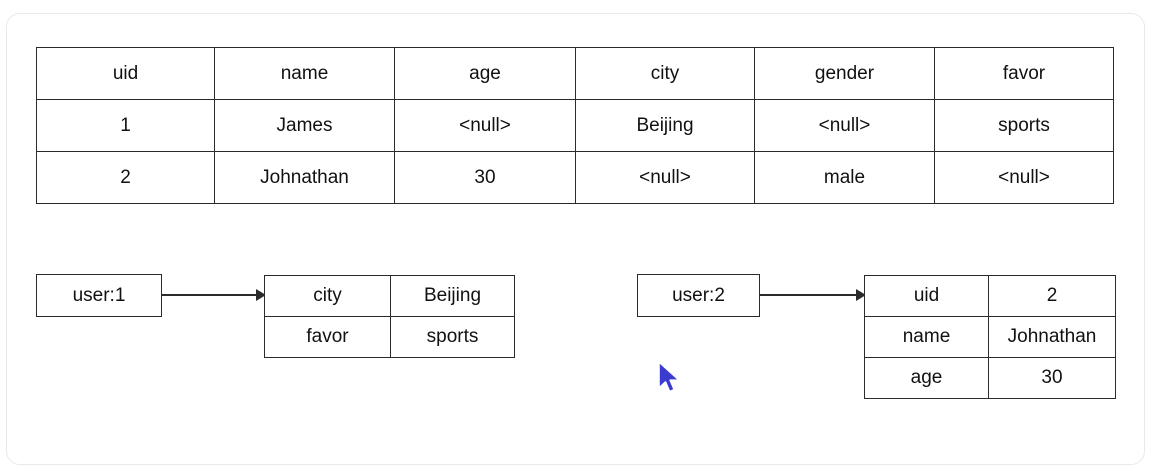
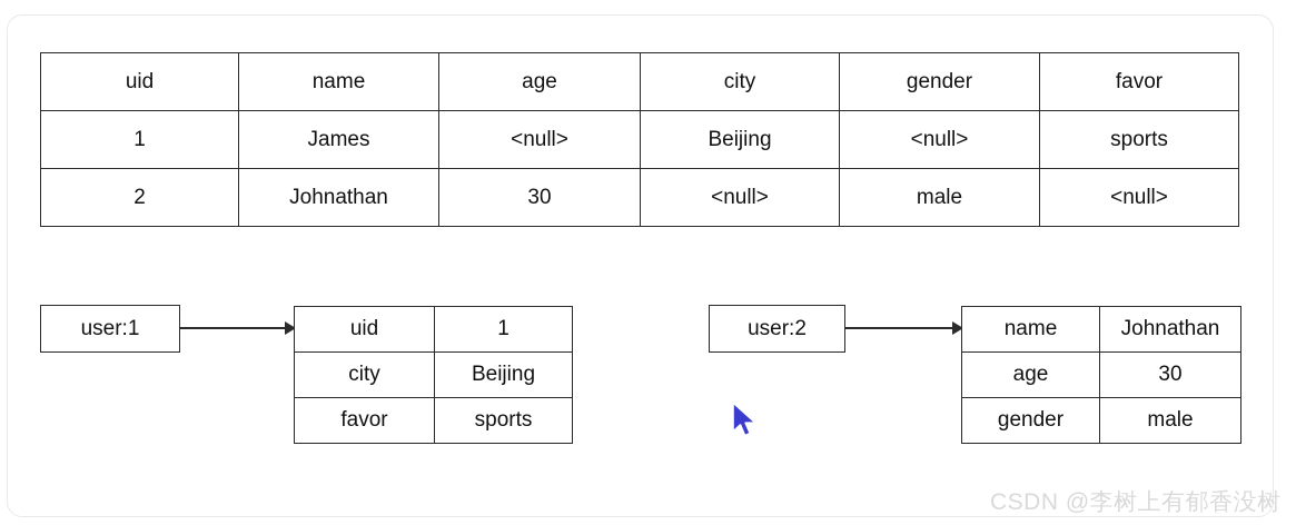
  uid	name	age	city	gender	favor
  1	James	<null>	Beijing	<null>	sports
  2	Johnathan	30	<null>	male	<null>
  user:1
+ uid	1
  city	Beijing
  favor	sports
  user:2
- uid	2
  name	Johnathan
  age	30
+ gender	male
+ CSDN @李树上有郁香没树
